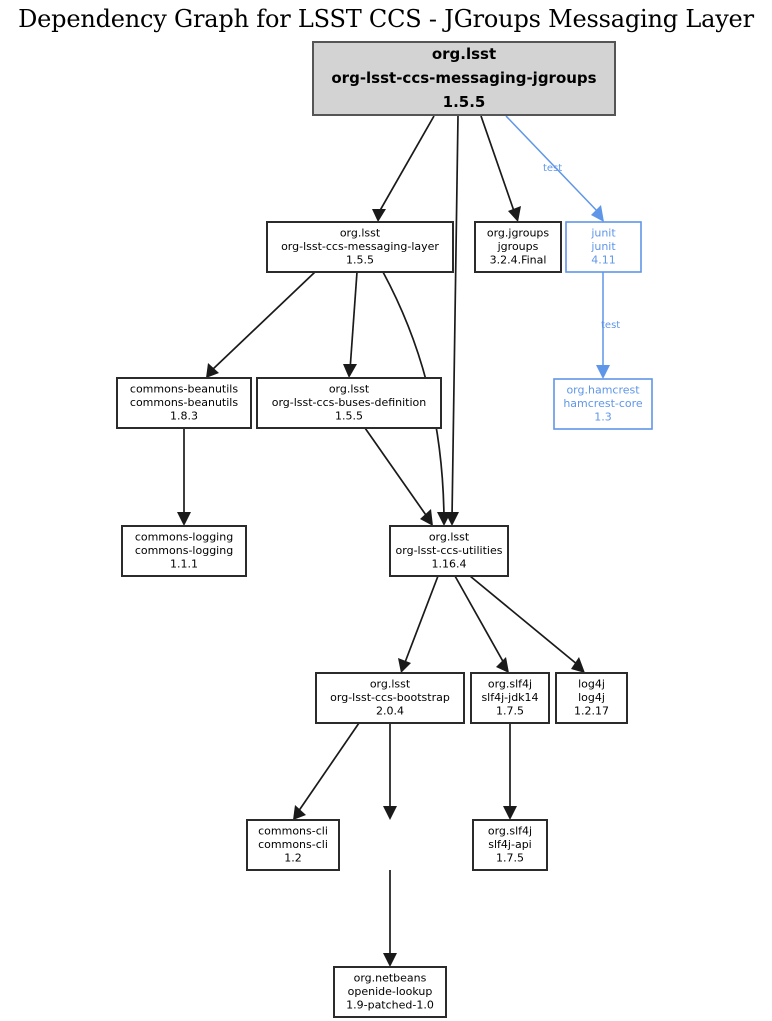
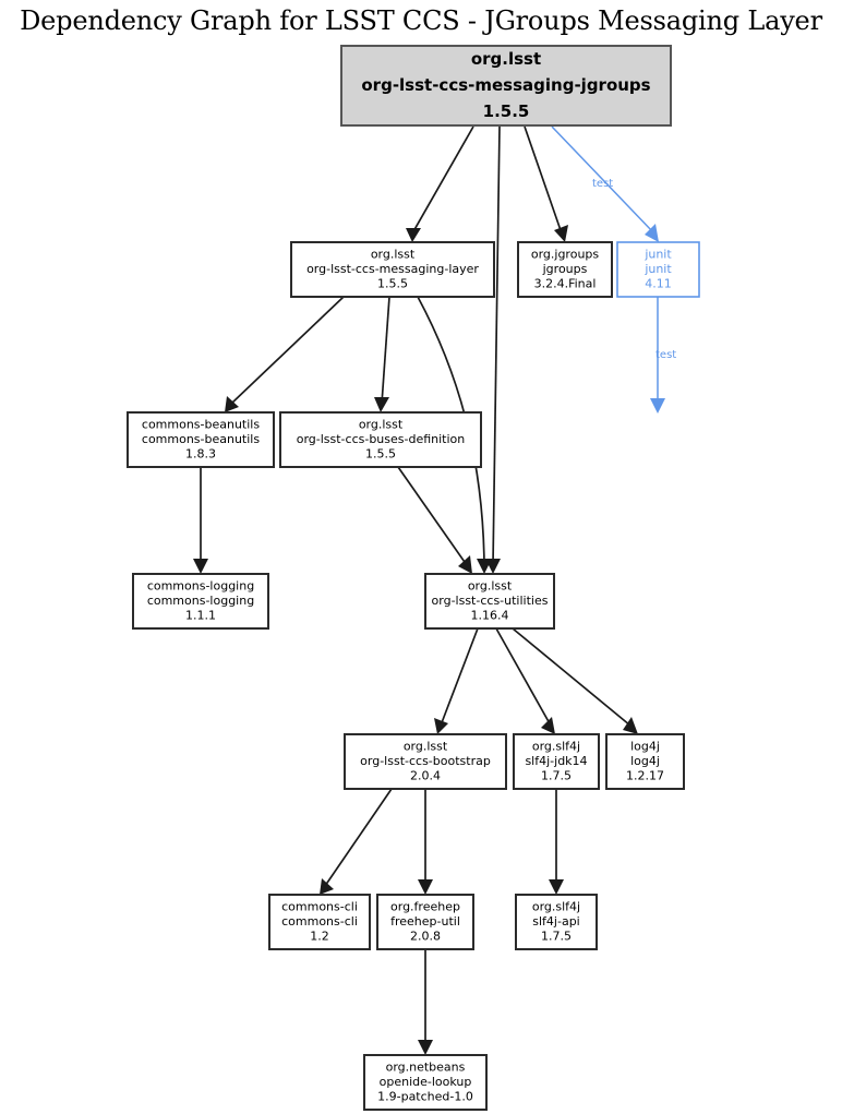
  Dependency Graph for LSST CCS - JGroups Messaging Layer
  test
  test
  org.lsst
  org-lsst-ccs-messaging-jgroups
  1.5.5
  org.lsst
  org-lsst-ccs-messaging-layer
  1.5.5
  org.jgroups
  jgroups
  3.2.4.Final
  junit
  junit
  4.11
  commons-beanutils
  commons-beanutils
  1.8.3
  org.lsst
  org-lsst-ccs-buses-definition
  1.5.5
- org.hamcrest
- hamcrest-core
- 1.3
  commons-logging
  commons-logging
  1.1.1
  org.lsst
  org-lsst-ccs-utilities
  1.16.4
  org.lsst
  org-lsst-ccs-bootstrap
  2.0.4
  org.slf4j
  slf4j-jdk14
  1.7.5
  log4j
  log4j
  1.2.17
  commons-cli
  commons-cli
  1.2
+ org.freehep
+ freehep-util
+ 2.0.8
  org.slf4j
  slf4j-api
  1.7.5
  org.netbeans
  openide-lookup
  1.9-patched-1.0
